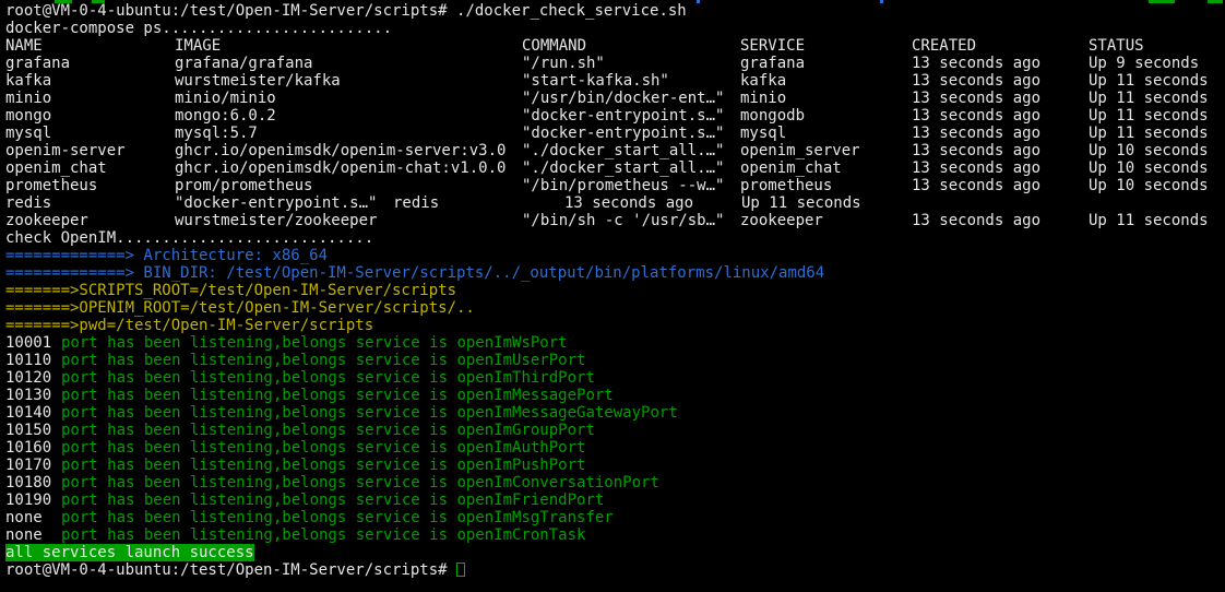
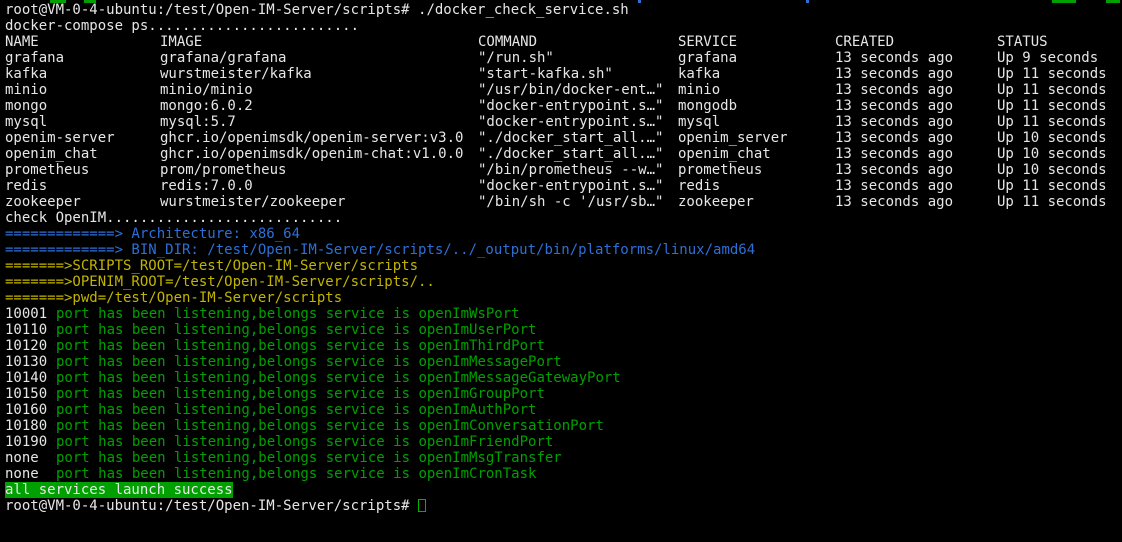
  root@VM-0-4-ubuntu:/test/Open-IM-Server/scripts# ./docker_check_service.sh
  docker-compose ps.........................
  NAME
  IMAGE
  COMMAND
  SERVICE
  CREATED
  STATUS
  grafana
  grafana/grafana
  "/run.sh"
  grafana
  13 seconds ago
  Up 9 seconds
  kafka
  wurstmeister/kafka
  "start-kafka.sh"
  kafka
  13 seconds ago
  Up 11 seconds
  minio
  minio/minio
  "/usr/bin/docker-ent…"
  minio
  13 seconds ago
  Up 11 seconds
  mongo
  mongo:6.0.2
  "docker-entrypoint.s…"
  mongodb
  13 seconds ago
  Up 11 seconds
  mysql
  mysql:5.7
  "docker-entrypoint.s…"
  mysql
  13 seconds ago
  Up 11 seconds
  openim-server
  ghcr.io/openimsdk/openim-server:v3.0
  "./docker_start_all.…"
  openim_server
  13 seconds ago
  Up 10 seconds
  openim_chat
  ghcr.io/openimsdk/openim-chat:v1.0.0
  "./docker_start_all.…"
  openim_chat
  13 seconds ago
  Up 10 seconds
  prometheus
  prom/prometheus
  "/bin/prometheus --w…"
  prometheus
  13 seconds ago
  Up 10 seconds
  redis
+ redis:7.0.0
  "docker-entrypoint.s…"
  redis
  13 seconds ago
  Up 11 seconds
  zookeeper
  wurstmeister/zookeeper
  "/bin/sh -c '/usr/sb…"
  zookeeper
  13 seconds ago
  Up 11 seconds
  check OpenIM............................
  =============> Architecture: x86_64
  =============> BIN_DIR: /test/Open-IM-Server/scripts/../_output/bin/platforms/linux/amd64
  =======>SCRIPTS_ROOT=/test/Open-IM-Server/scripts
  =======>OPENIM_ROOT=/test/Open-IM-Server/scripts/..
  =======>pwd=/test/Open-IM-Server/scripts
  10001 port has been listening,belongs service is openImWsPort
  10110 port has been listening,belongs service is openImUserPort
  10120 port has been listening,belongs service is openImThirdPort
  10130 port has been listening,belongs service is openImMessagePort
  10140 port has been listening,belongs service is openImMessageGatewayPort
  10150 port has been listening,belongs service is openImGroupPort
  10160 port has been listening,belongs service is openImAuthPort
- 10170 port has been listening,belongs service is openImPushPort
  10180 port has been listening,belongs service is openImConversationPort
  10190 port has been listening,belongs service is openImFriendPort
  none port has been listening,belongs service is openImMsgTransfer
  none port has been listening,belongs service is openImCronTask
  all services launch success
  root@VM-0-4-ubuntu:/test/Open-IM-Server/scripts#
